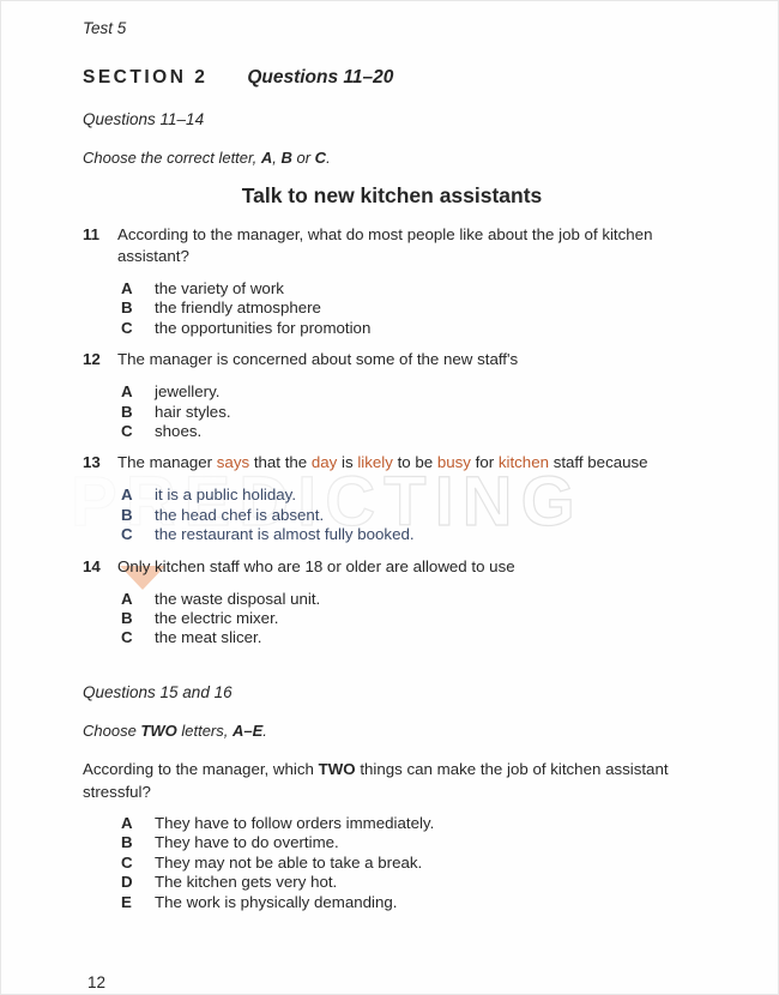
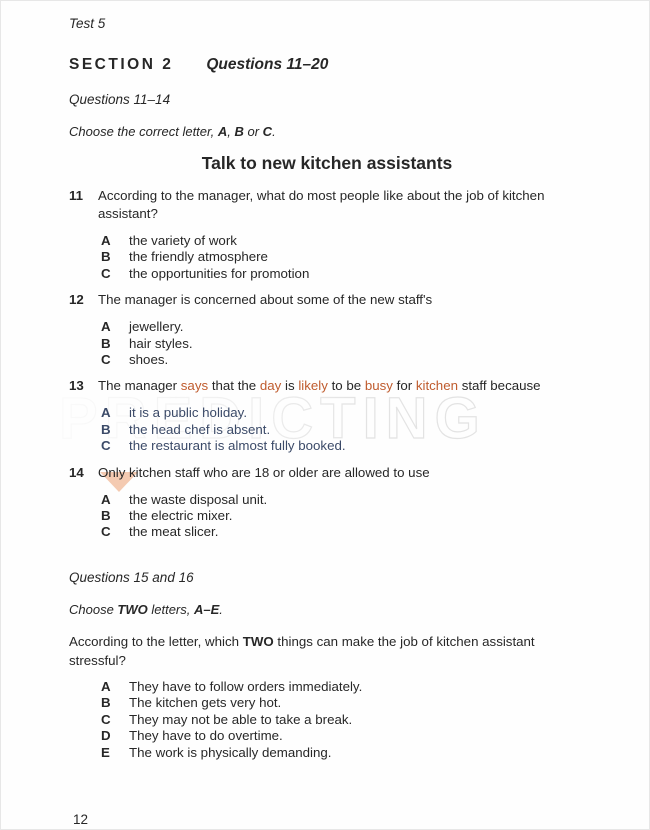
  PREDICTING
  Test 5
  SECTION 2
  Questions 11–20
  Questions 11–14
  Choose the correct letter, A, B or C.
  Talk to new kitchen assistants
  11
  According to the manager, what do most people like about the job of kitchen assistant?
  A
  the variety of work
  B
  the friendly atmosphere
  C
  the opportunities for promotion
  12
  The manager is concerned about some of the new staff's
  A
  jewellery.
  B
  hair styles.
  C
  shoes.
  13
  The manager says that the day is likely to be busy for kitchen staff because
  A
  it is a public holiday.
  B
  the head chef is absent.
  C
  the restaurant is almost fully booked.
  14
  Only kitchen staff who are 18 or older are allowed to use
  A
  the waste disposal unit.
  B
  the electric mixer.
  C
  the meat slicer.
  Questions 15 and 16
  Choose TWO letters, A–E.
- According to the manager, which TWO things can make the job of kitchen assistant stressful?
+ According to the letter, which TWO things can make the job of kitchen assistant stressful?
  A
  They have to follow orders immediately.
  B
- They have to do overtime.
+ The kitchen gets very hot.
  C
  They may not be able to take a break.
  D
- The kitchen gets very hot.
+ They have to do overtime.
  E
  The work is physically demanding.
  12
